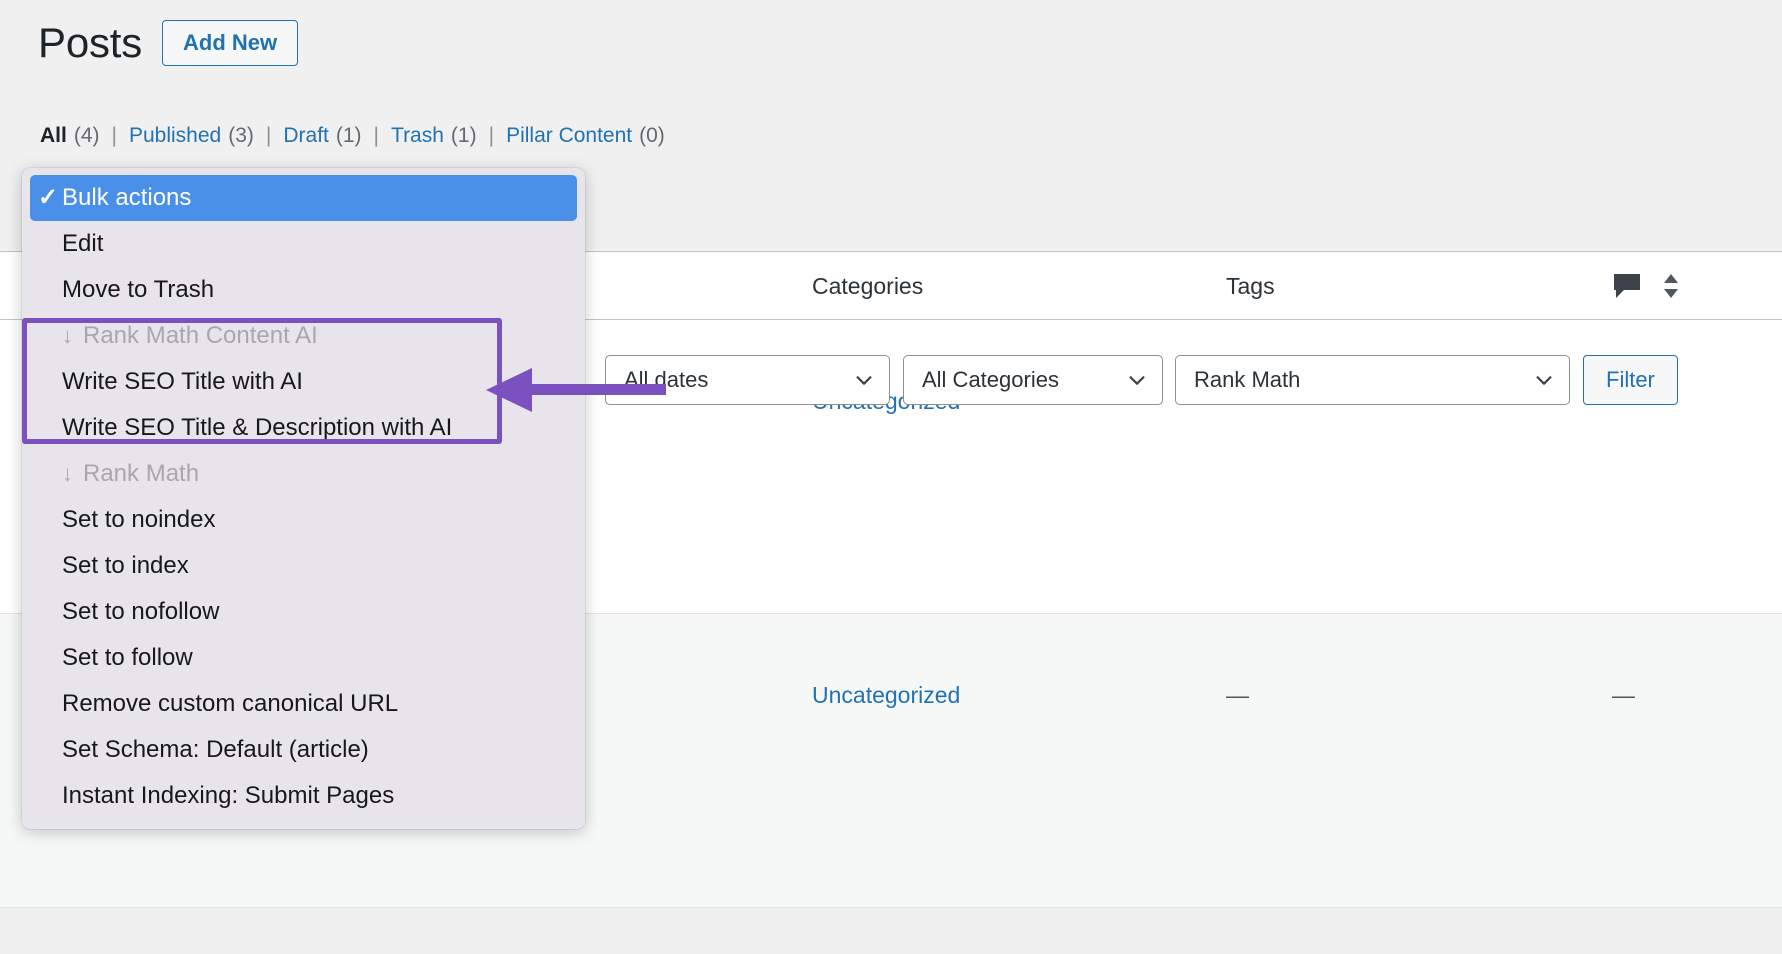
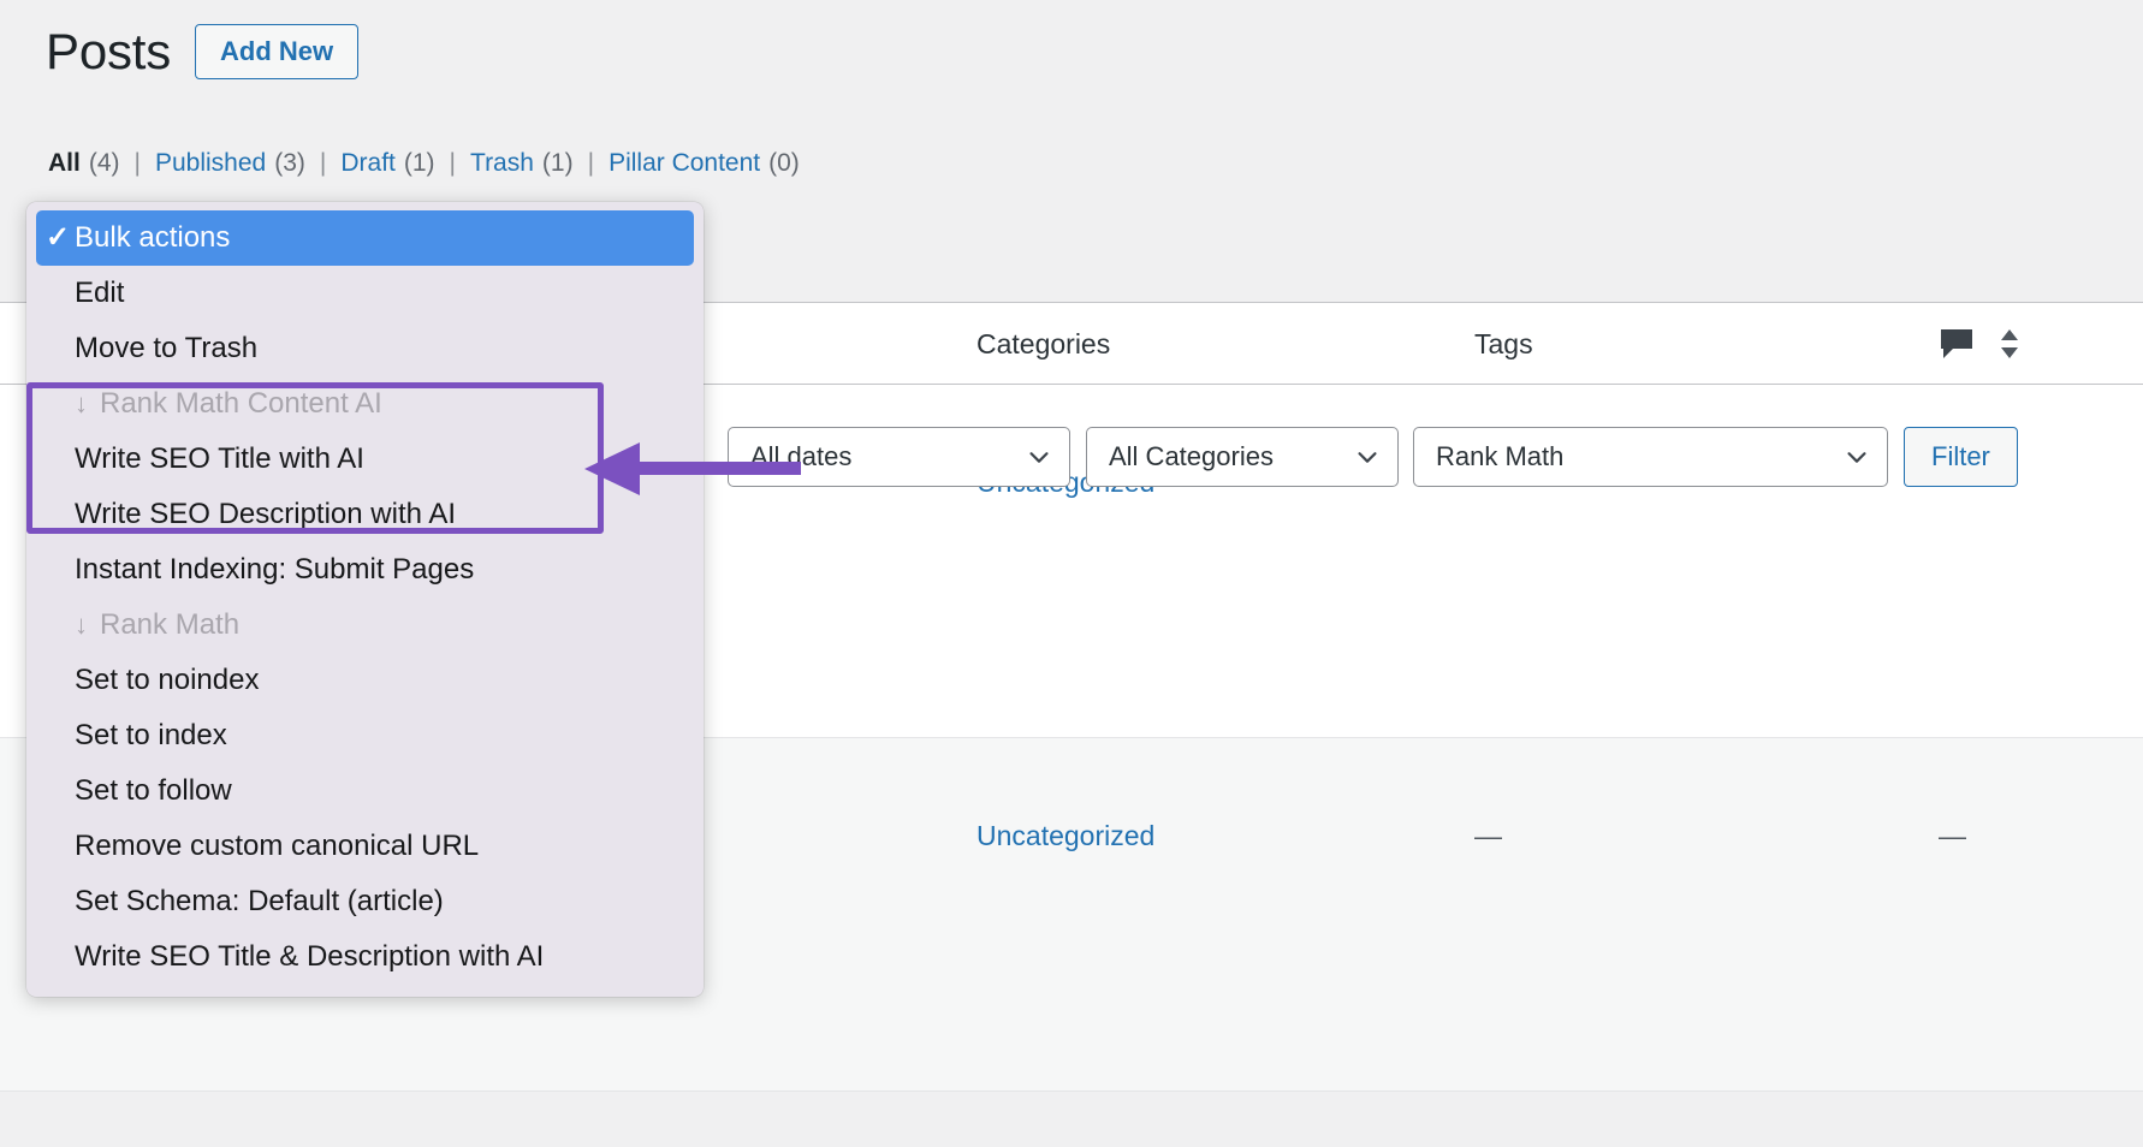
  Posts
  Add New
  All
  (4)
  |
  Published
  (3)
  |
  Draft
  (1)
  |
  Trash
  (1)
  |
  Pillar Content
  (0)
  Categories
  Tags
  Uncategorized
  —
  —
  All dates
  All Categories
  Rank Math
  Filter
  ✓
  Bulk actions
  Edit
  Move to Trash
  ↓
  Rank Math Content AI
  Write SEO Title with AI
+ Write SEO Description with AI
- Write SEO Title & Description with AI
+ Instant Indexing: Submit Pages
  ↓
  Rank Math
  Set to noindex
  Set to index
- Set to nofollow
  Set to follow
  Remove custom canonical URL
  Set Schema: Default (article)
- Instant Indexing: Submit Pages
+ Write SEO Title & Description with AI
